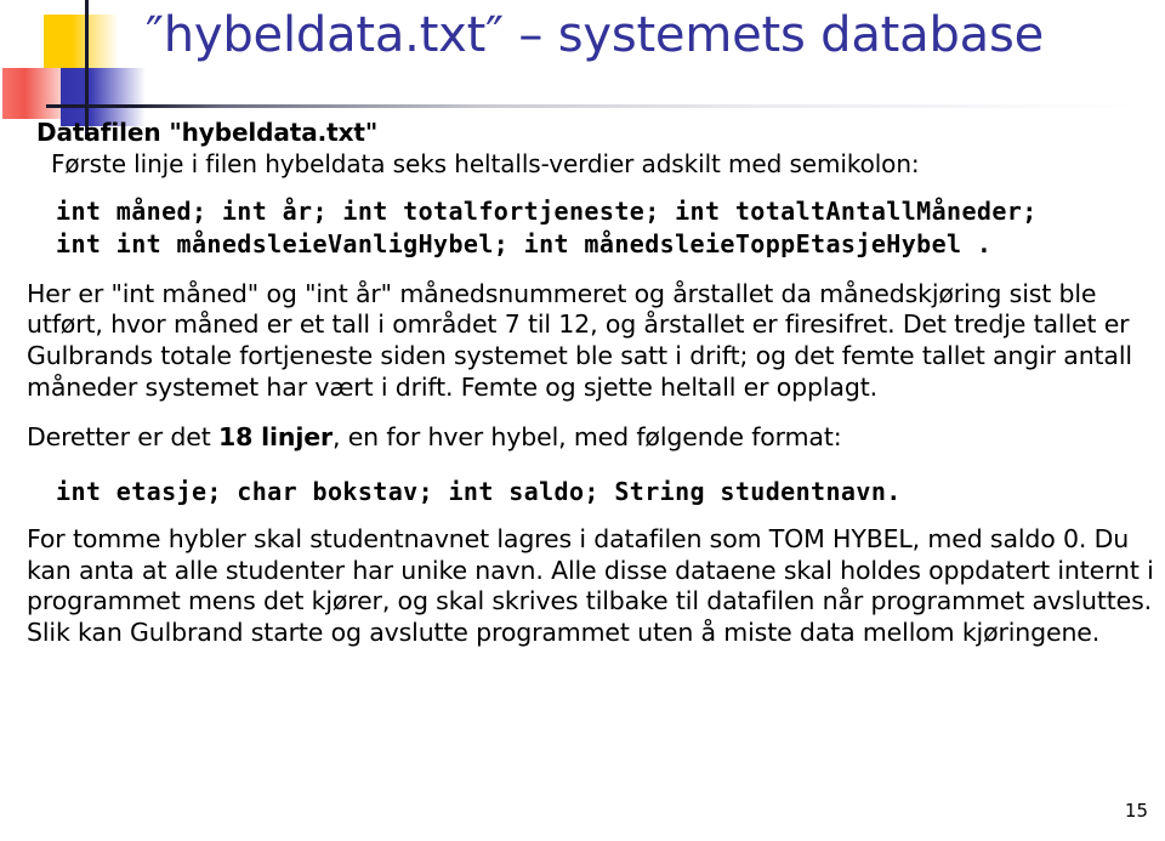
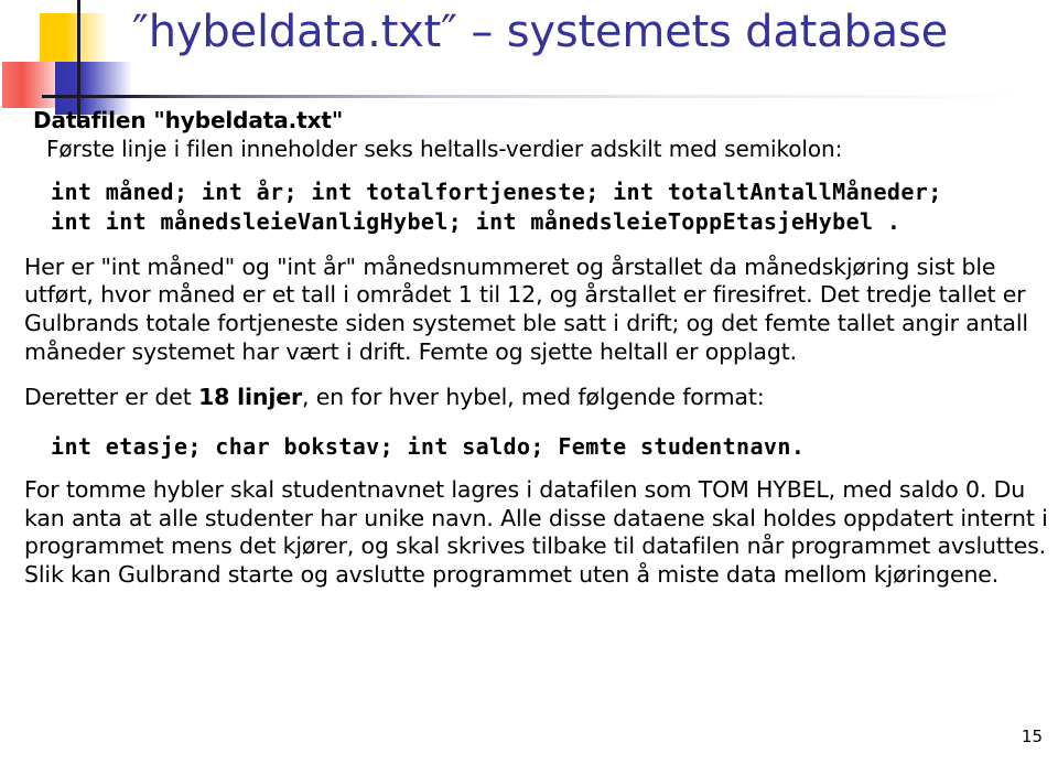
  ″hybeldata.txt″ – systemets database
  Datafilen "hybeldata.txt"
- Første linje i filen hybeldata seks heltalls-verdier adskilt med semikolon:
+ Første linje i filen inneholder seks heltalls-verdier adskilt med semikolon:
  int måned; int år; int totalfortjeneste; int totaltAntallMåneder;
  int int månedsleieVanligHybel; int månedsleieToppEtasjeHybel .
- Her er "int måned" og "int år" månedsnummeret og årstallet da månedskjøring sist ble utført, hvor måned er et tall i området 7 til 12, og årstallet er firesifret. Det tredje tallet er Gulbrands totale fortjeneste siden systemet ble satt i drift; og det femte tallet angir antall måneder systemet har vært i drift. Femte og sjette heltall er opplagt.
+ Her er "int måned" og "int år" månedsnummeret og årstallet da månedskjøring sist ble utført, hvor måned er et tall i området 1 til 12, og årstallet er firesifret. Det tredje tallet er Gulbrands totale fortjeneste siden systemet ble satt i drift; og det femte tallet angir antall måneder systemet har vært i drift. Femte og sjette heltall er opplagt.
  Deretter er det 18 linjer, en for hver hybel, med følgende format:
- int etasje; char bokstav; int saldo; String studentnavn.
+ int etasje; char bokstav; int saldo; Femte studentnavn.
  For tomme hybler skal studentnavnet lagres i datafilen som TOM HYBEL, med saldo 0. Du kan anta at alle studenter har unike navn. Alle disse dataene skal holdes oppdatert internt i programmet mens det kjører, og skal skrives tilbake til datafilen når programmet avsluttes. Slik kan Gulbrand starte og avslutte programmet uten å miste data mellom kjøringene.
  15
